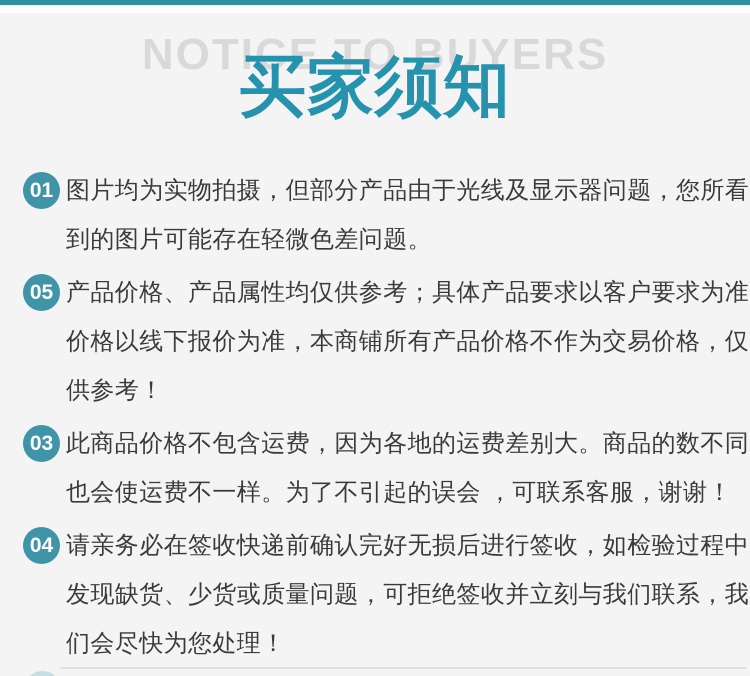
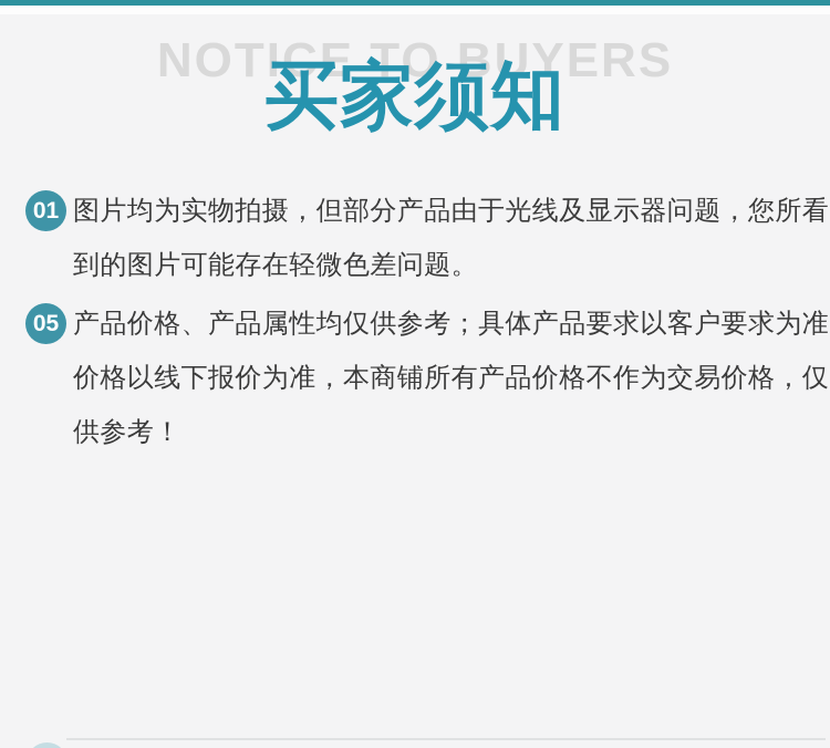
  NOTICE TO BUYERS
  买家须知
  01
  图片均为实物拍摄，但部分产品由于光线及显示器问题，您所看
  到的图片可能存在轻微色差问题。
  05
  产品价格、产品属性均仅供参考；具体产品要求以客户要求为准
  价格以线下报价为准，本商铺所有产品价格不作为交易价格，仅
  供参考！
- 03
- 此商品价格不包含运费，因为各地的运费差别大。商品的数不同
- 也会使运费不一样。为了不引起的误会 ，可联系客服，谢谢！
- 04
- 请亲务必在签收快递前确认完好无损后进行签收，如检验过程中
- 发现缺货、少货或质量问题，可拒绝签收并立刻与我们联系，我
- 们会尽快为您处理！
